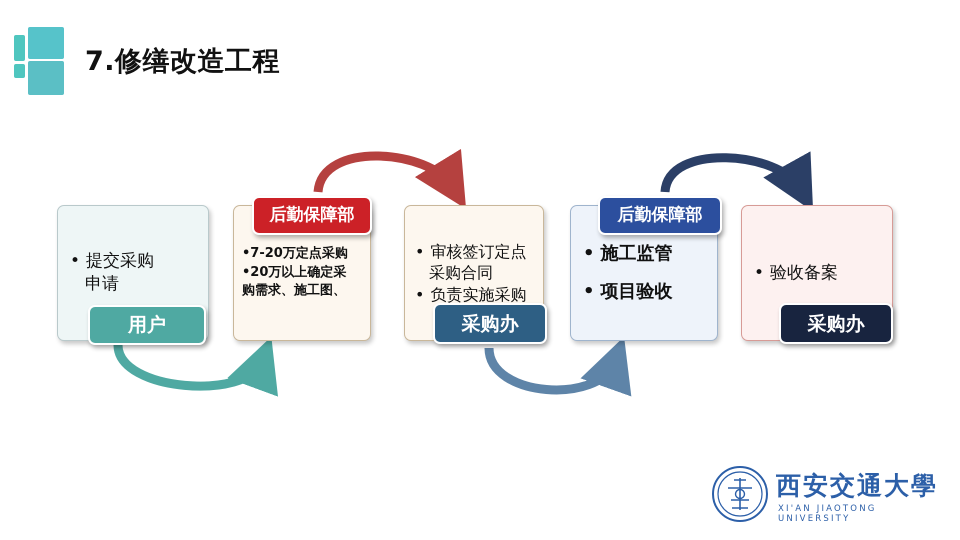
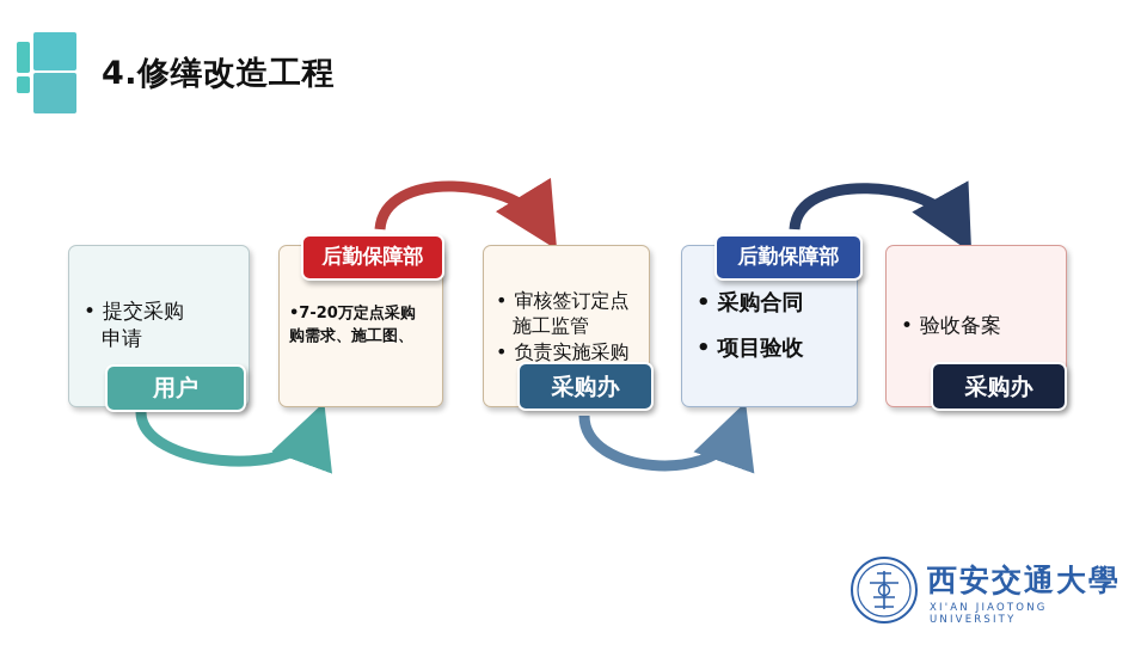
- 7.修缮改造工程
+ 4.修缮改造工程
  •
  提交采购
  申请
  •7-20万定点采购
- •20万以上确定采
  购需求、施工图、
  •
  审核签订定点
- 采购合同
+ 施工监管
  •
  负责实施采购
  •
- 施工监管
+ 采购合同
  •
  项目验收
  •
  验收备案
  用户
  后勤保障部
  采购办
  后勤保障部
  采购办
  西安交通大學
  XI'AN JIAOTONG UNIVERSITY
